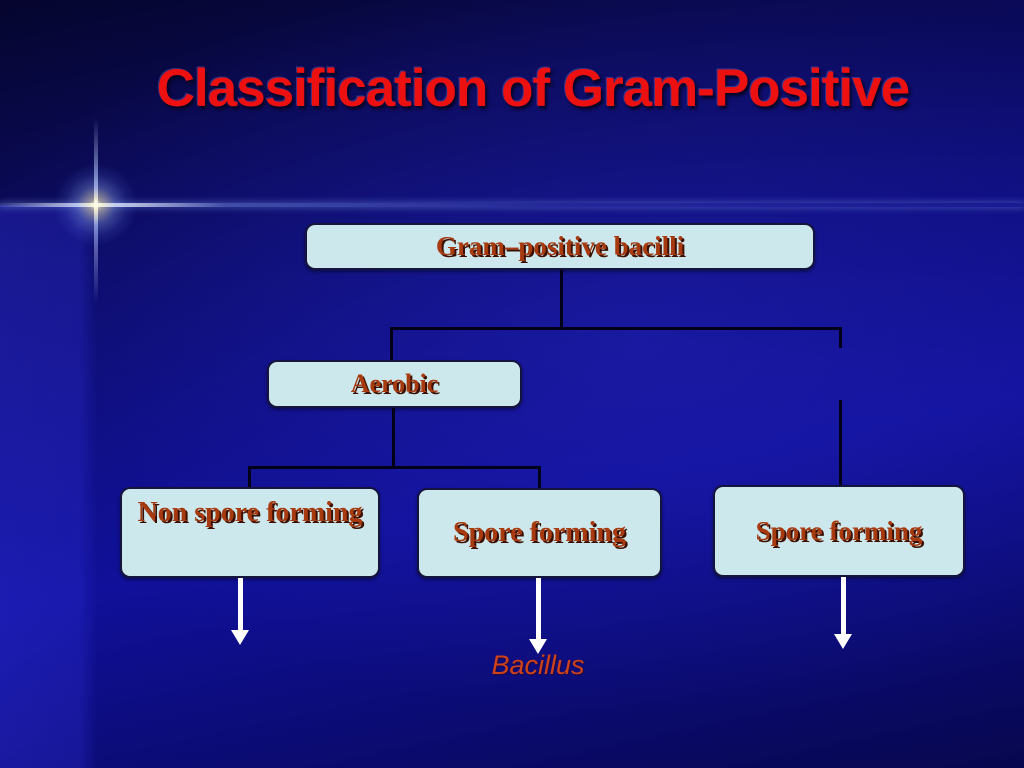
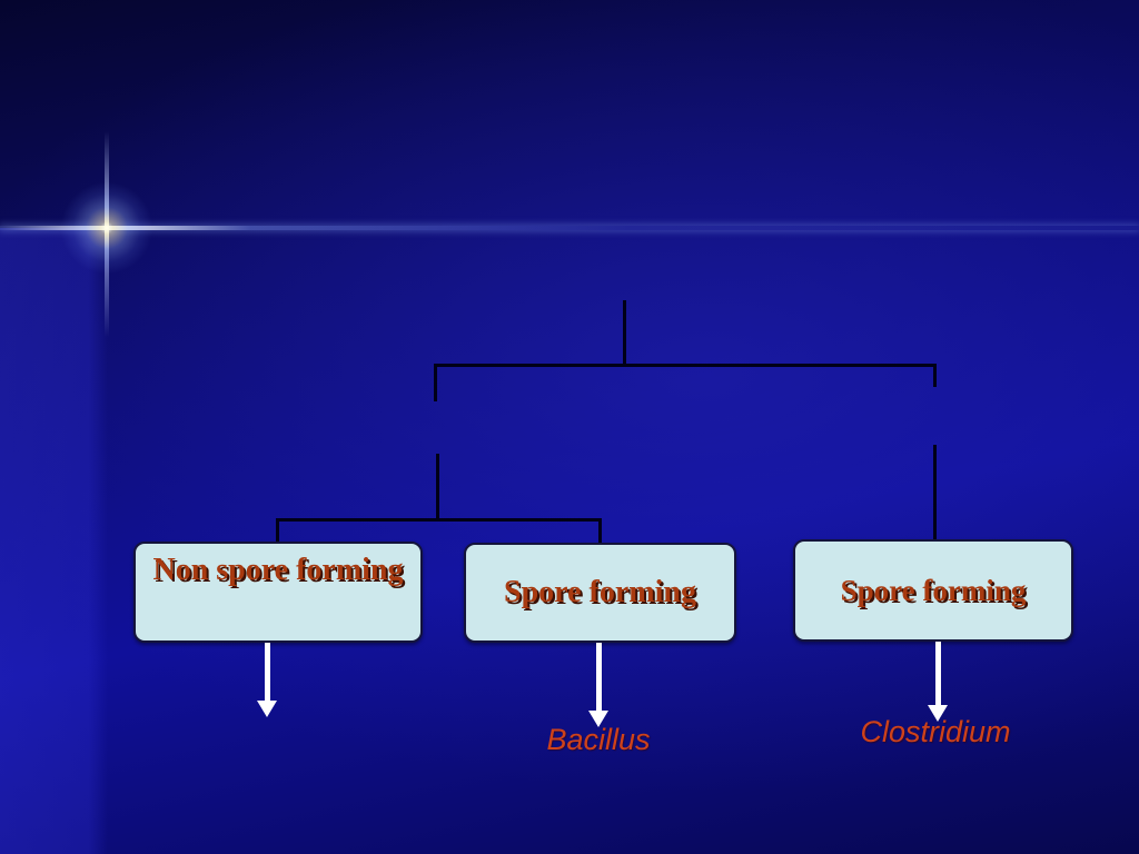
- Classification of Gram-Positive
- Gram–positive bacilli
- Aerobic
  Non spore forming
  Spore forming
  Spore forming
  Bacillus
+ Clostridium
